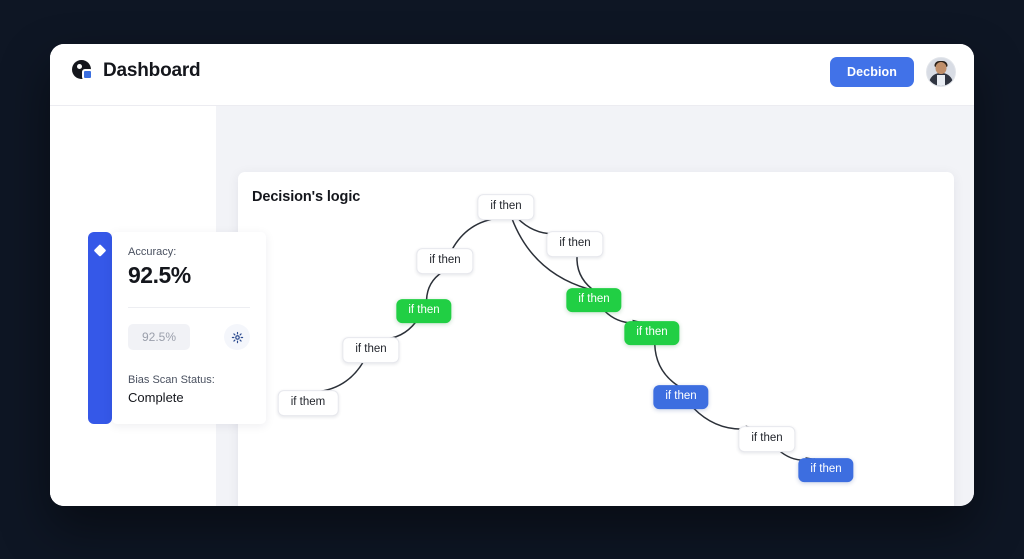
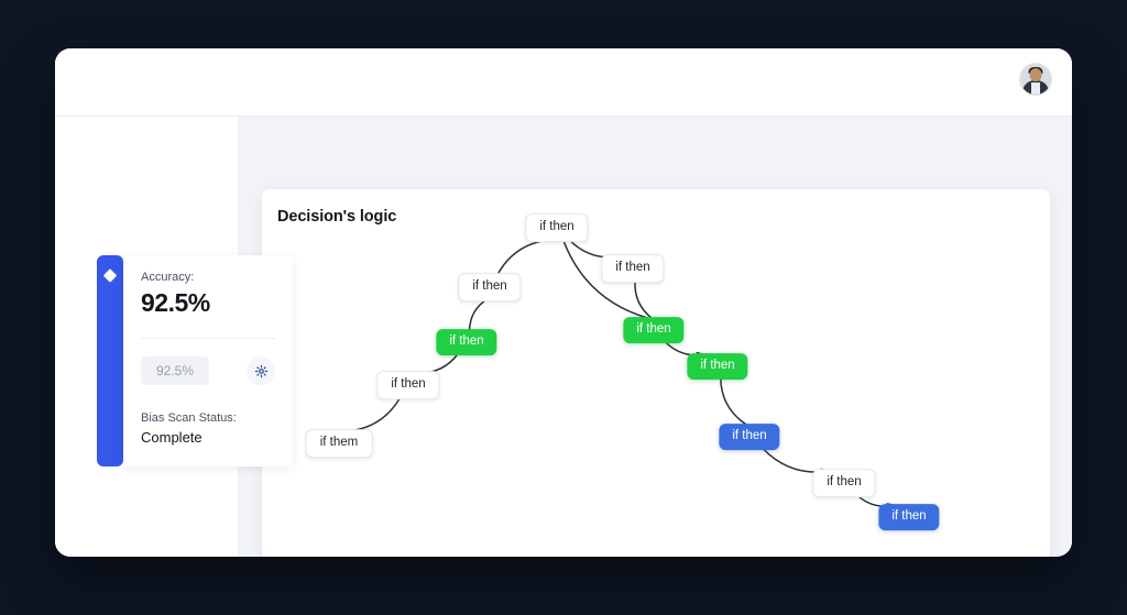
- Dashboard
- Decbion
  Accuracy:
  92.5%
  92.5%
  Bias Scan Status:
  Complete
  Decision's logic
  if then
  if then
  if then
  if then
  if then
  if then
  if then
  if then
  if them
  if then
  if then
